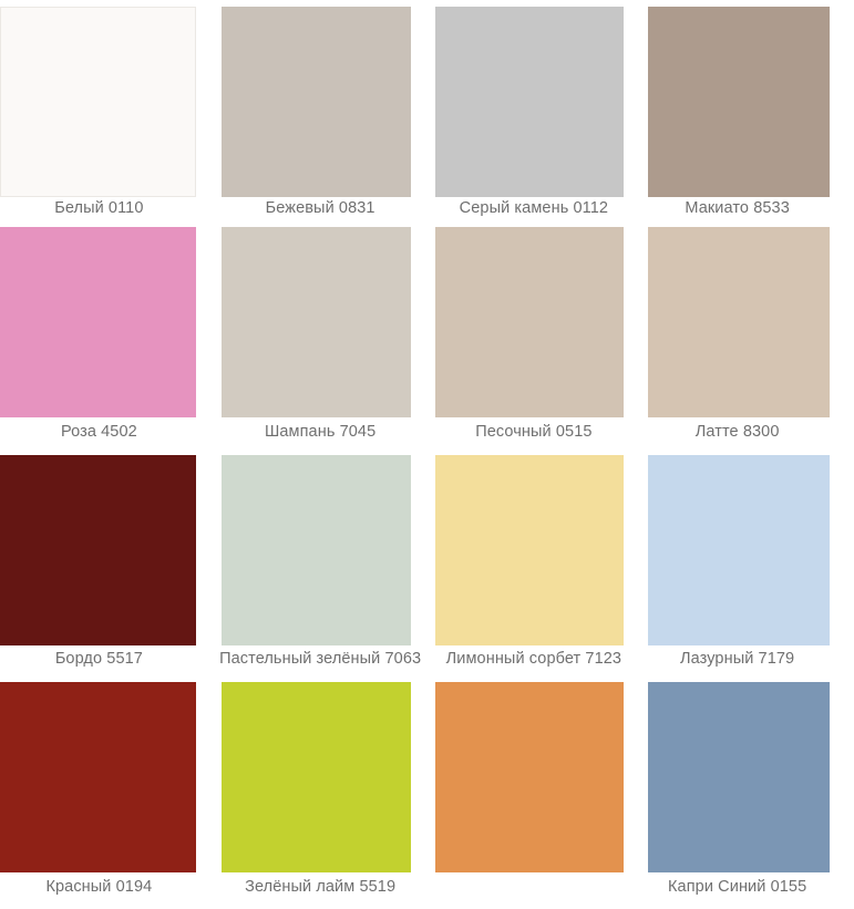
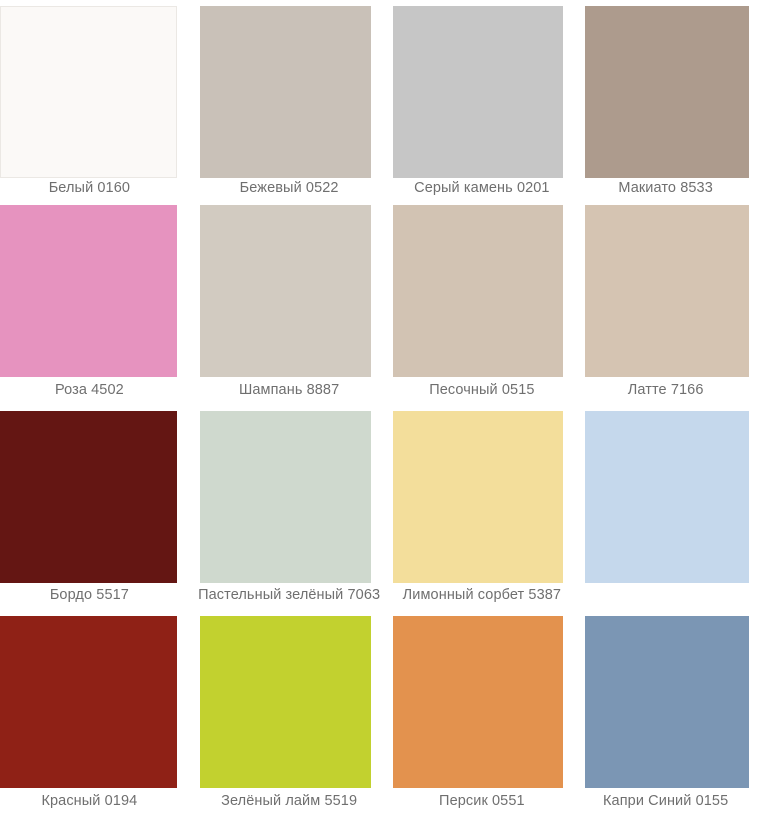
- Белый 0110
+ Белый 0160
- Бежевый 0831
+ Бежевый 0522
- Серый камень 0112
+ Серый камень 0201
  Макиато 8533
  Роза 4502
- Шампань 7045
+ Шампань 8887
  Песочный 0515
- Латте 8300
+ Латте 7166
  Бордо 5517
  Пастельный зелёный 7063
- Лимонный сорбет 7123
+ Лимонный сорбет 5387
- Лазурный 7179
  Красный 0194
  Зелёный лайм 5519
+ Персик 0551
  Капри Синий 0155
